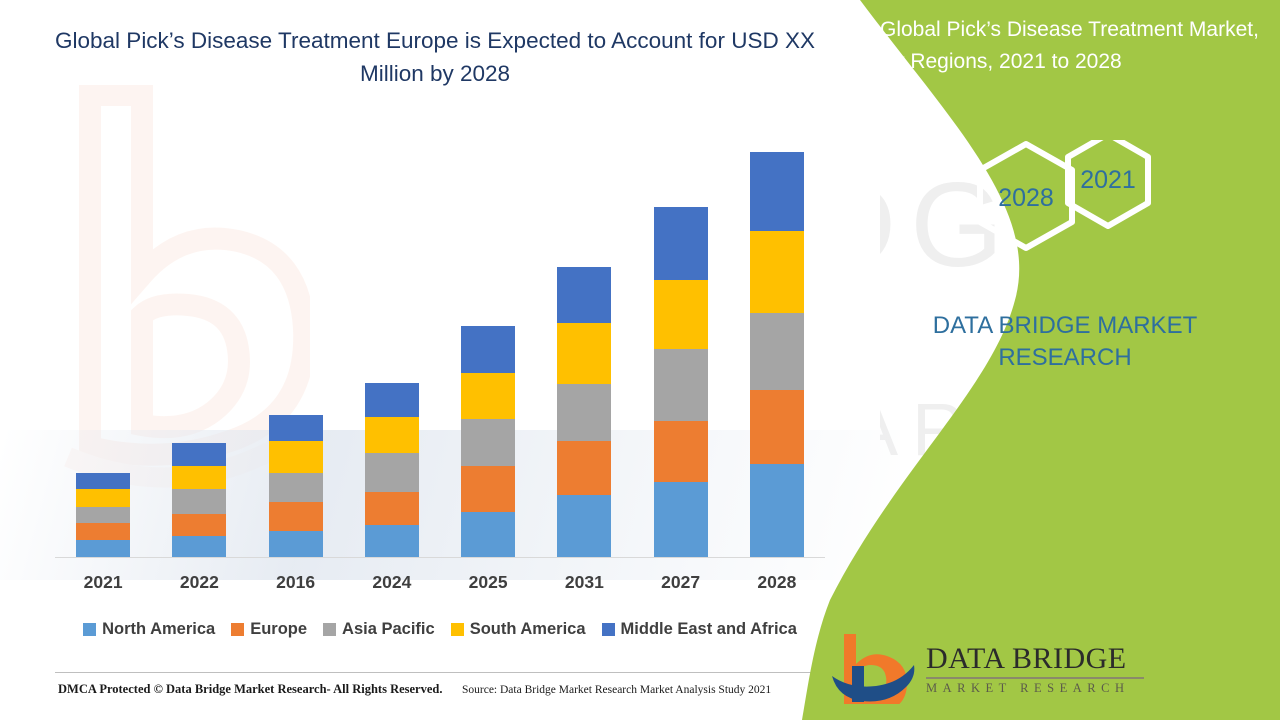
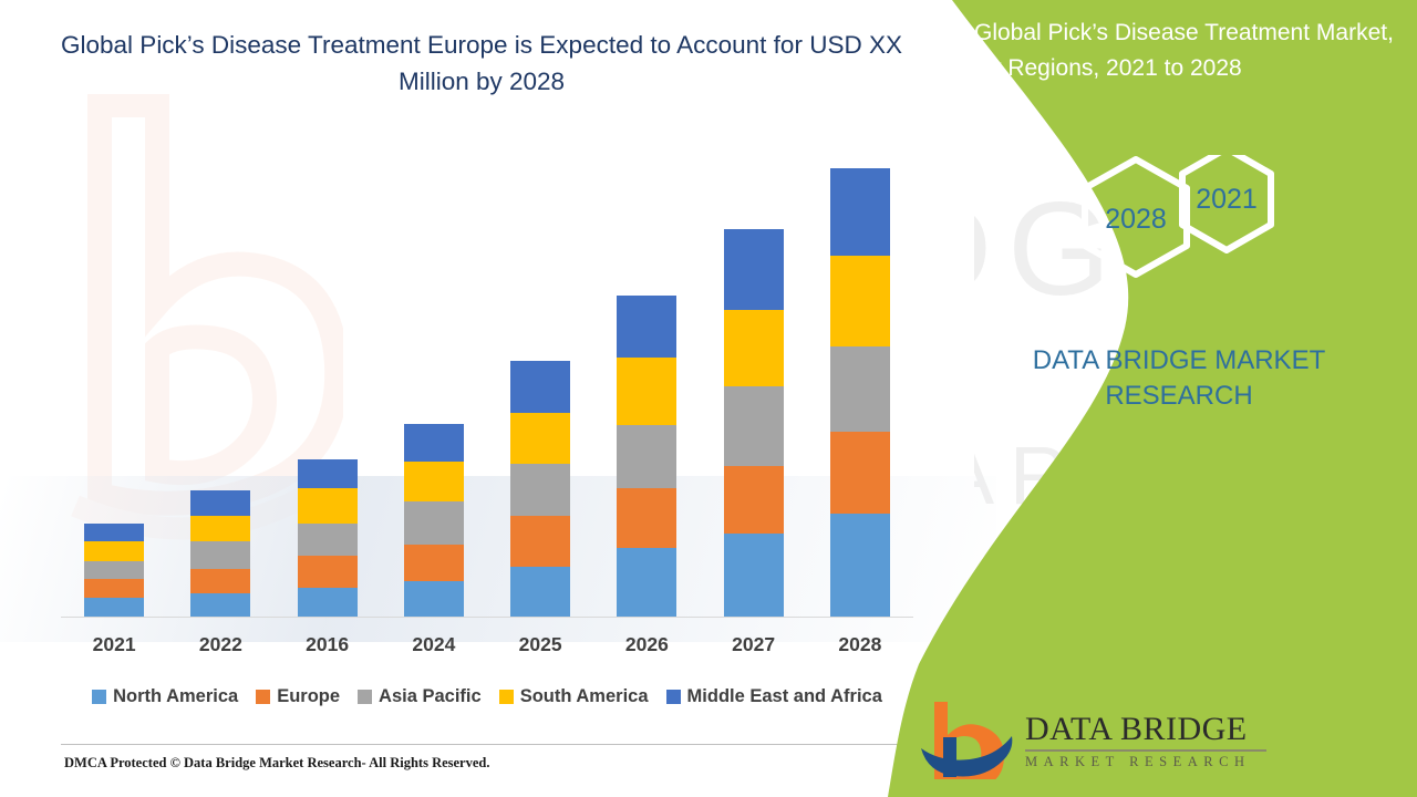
  Global Pick’s Disease Treatment Europe is Expected to Account for USD XX Million by 2028
  2021
  2022
  2016
  2024
  2025
- 2031
+ 2026
  2027
  2028
  North America
  Europe
  Asia Pacific
  South America
  Middle East and Africa
  DMCA Protected © Data Bridge Market Research- All Rights Reserved.
- Source: Data Bridge Market Research Market Analysis Study 2021
  Global Pick’s Disease Treatment Market, By Regions, 2021 to 2028
  2028
  2021
  DATA BRIDGE MARKET RESEARCH
  DATA BRIDGE
  MARKET RESEARCH
